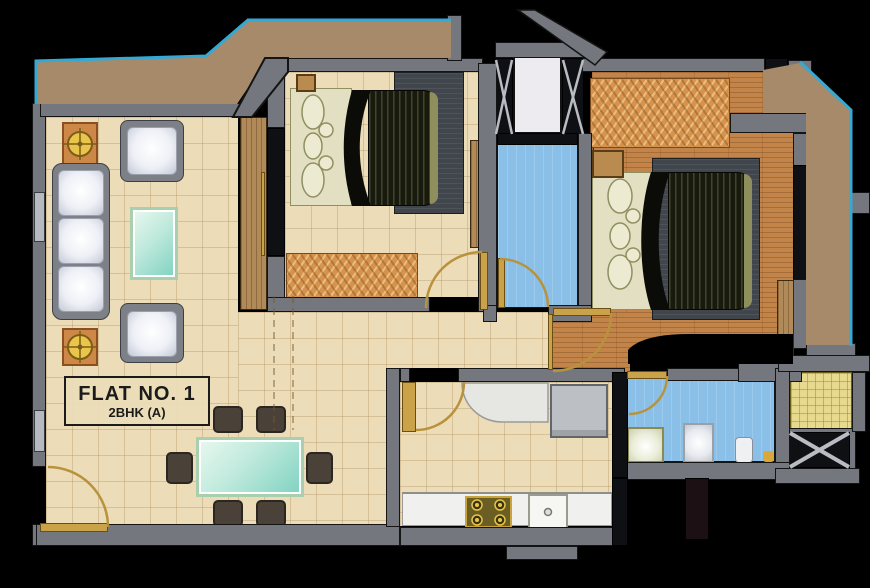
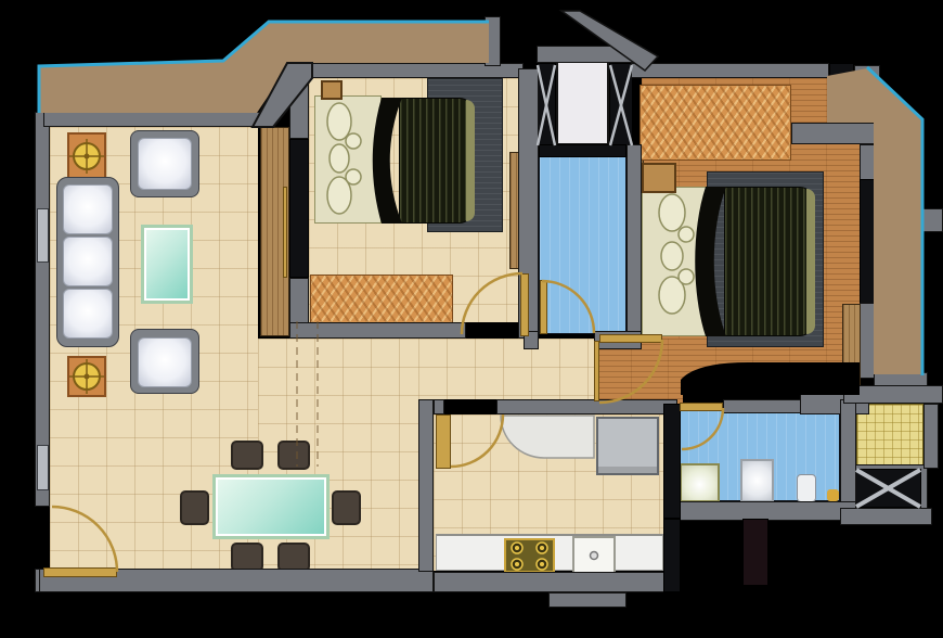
- FLAT NO. 1
- 2BHK (A)
